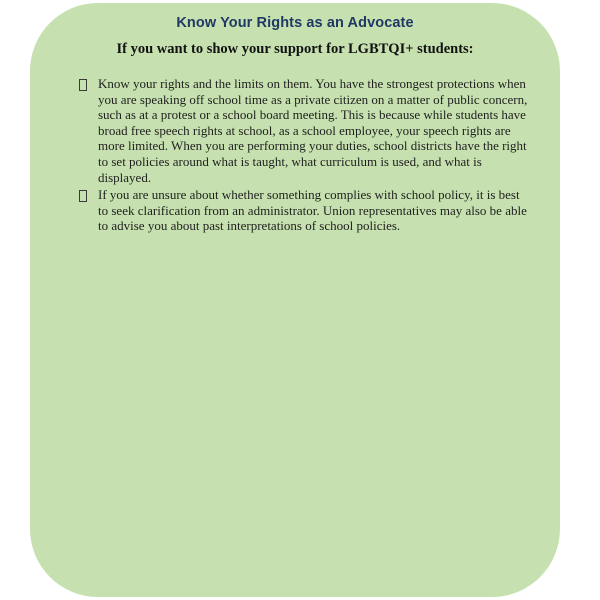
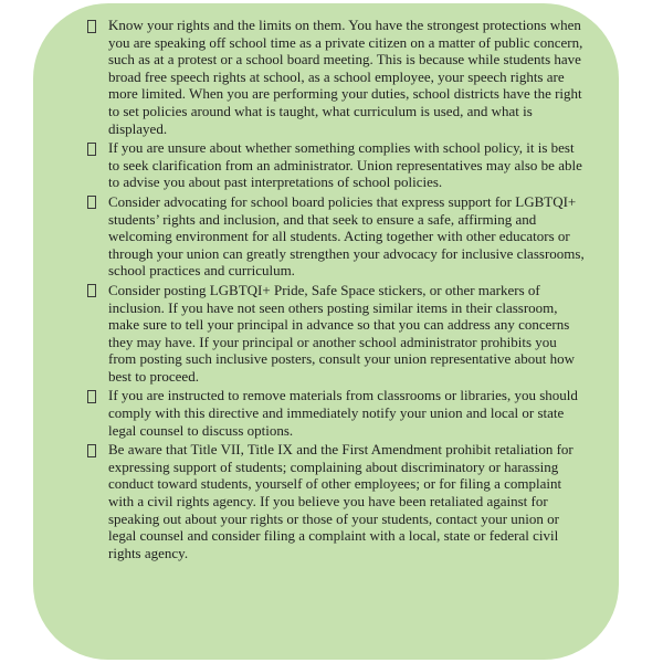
- Know Your Rights as an Advocate
- If you want to show your support for LGBTQI+ students:
  Know your rights and the limits on them. You have the strongest protections when you are speaking off school time as a private citizen on a matter of public concern, such as at a protest or a school board meeting. This is because while students have broad free speech rights at school, as a school employee, your speech rights are more limited. When you are performing your duties, school districts have the right to set policies around what is taught, what curriculum is used, and what is displayed.
  If you are unsure about whether something complies with school policy, it is best to seek clarification from an administrator. Union representatives may also be able to advise you about past interpretations of school policies.
+ Consider advocating for school board policies that express support for LGBTQI+ students’ rights and inclusion, and that seek to ensure a safe, affirming and welcoming environment for all students. Acting together with other educators or through your union can greatly strengthen your advocacy for inclusive classrooms, school practices and curriculum.
+ Consider posting LGBTQI+ Pride, Safe Space stickers, or other markers of inclusion. If you have not seen others posting similar items in their classroom, make sure to tell your principal in advance so that you can address any concerns they may have. If your principal or another school administrator prohibits you from posting such inclusive posters, consult your union representative about how best to proceed.
+ If you are instructed to remove materials from classrooms or libraries, you should comply with this directive and immediately notify your union and local or state legal counsel to discuss options.
+ Be aware that Title VII, Title IX and the First Amendment prohibit retaliation for expressing support of students; complaining about discriminatory or harassing conduct toward students, yourself of other employees; or for filing a complaint with a civil rights agency. If you believe you have been retaliated against for speaking out about your rights or those of your students, contact your union or legal counsel and consider filing a complaint with a local, state or federal civil rights agency.
